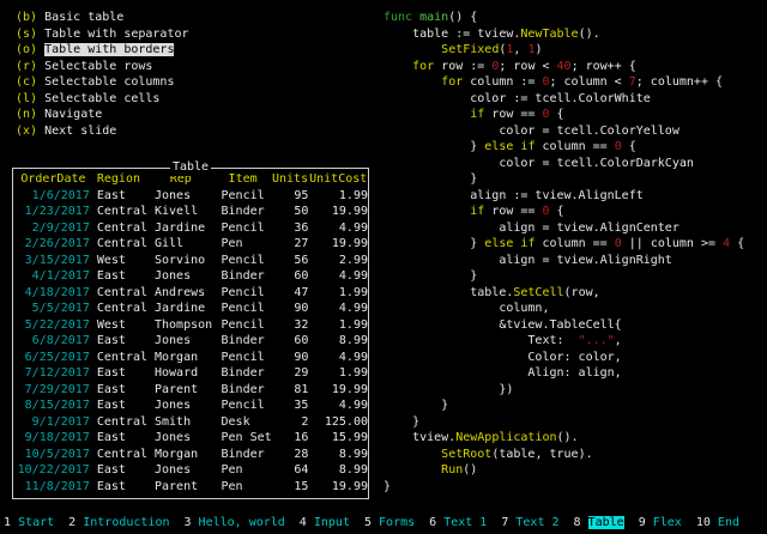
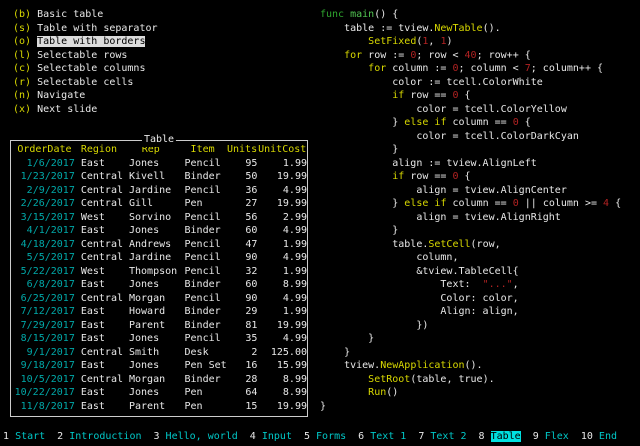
  (b) Basic table
  (s) Table with separator
  (o) Table with borders
- (r) Selectable rows
+ (l) Selectable rows
  (c) Selectable columns
- (l) Selectable cells
+ (r) Selectable cells
  (n) Navigate
  (x) Next slide
  Table
  OrderDate	Region	Rep	Item	Units	UnitCost
  1/6/2017	East	Jones	Pencil	95	1.99
  1/23/2017	Central	Kivell	Binder	50	19.99
  2/9/2017	Central	Jardine	Pencil	36	4.99
  2/26/2017	Central	Gill	Pen	27	19.99
  3/15/2017	West	Sorvino	Pencil	56	2.99
  4/1/2017	East	Jones	Binder	60	4.99
  4/18/2017	Central	Andrews	Pencil	47	1.99
  5/5/2017	Central	Jardine	Pencil	90	4.99
  5/22/2017	West	Thompson	Pencil	32	1.99
  6/8/2017	East	Jones	Binder	60	8.99
  6/25/2017	Central	Morgan	Pencil	90	4.99
  7/12/2017	East	Howard	Binder	29	1.99
  7/29/2017	East	Parent	Binder	81	19.99
  8/15/2017	East	Jones	Pencil	35	4.99
  9/1/2017	Central	Smith	Desk	2	125.00
  9/18/2017	East	Jones	Pen Set	16	15.99
  10/5/2017	Central	Morgan	Binder	28	8.99
  10/22/2017	East	Jones	Pen	64	8.99
  11/8/2017	East	Parent	Pen	15	19.99
  func main() {
  table := tview.NewTable().
  SetFixed(1, 1)
  for row := 0; row < 40; row++ {
  for column := 0; column < 7; column++ {
  color := tcell.ColorWhite
  if row == 0 {
  color = tcell.ColorYellow
  } else if column == 0 {
  color = tcell.ColorDarkCyan
  }
  align := tview.AlignLeft
  if row == 0 {
  align = tview.AlignCenter
  } else if column == 0 || column >= 4 {
  align = tview.AlignRight
  }
  table.SetCell(row,
  column,
  &tview.TableCell{
  Text: "...",
  Color: color,
  Align: align,
  })
  }
  }
  tview.NewApplication().
  SetRoot(table, true).
  Run()
  }
  1 Start 2 Introduction 3 Hello, world 4 Input 5 Forms 6 Text 1 7 Text 2 8 Table 9 Flex 10 End
